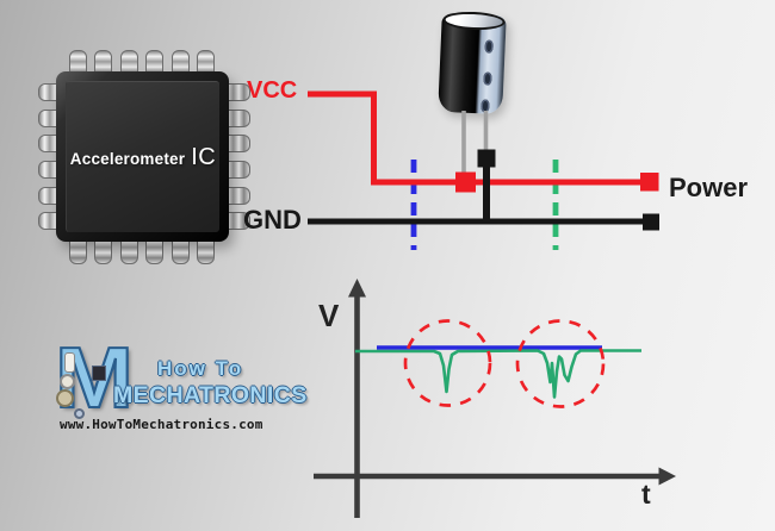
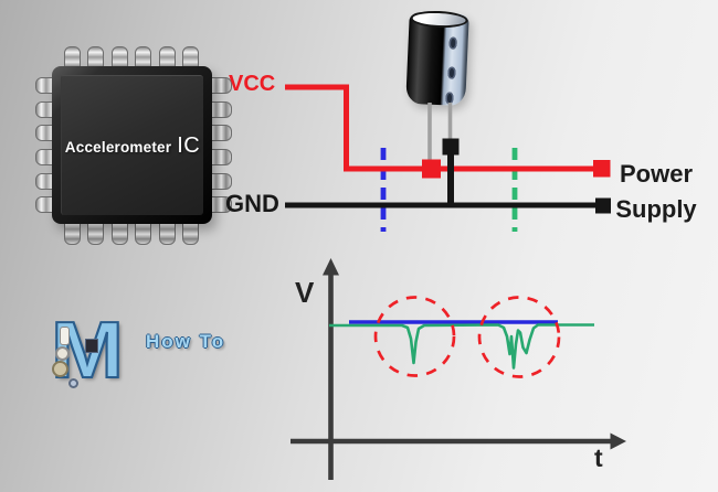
  Accelerometer IC
  VCC
  GND
  Power
+ Supply
  V
  t
  How To
- MECHATRONICS
- www.HowToMechatronics.com
